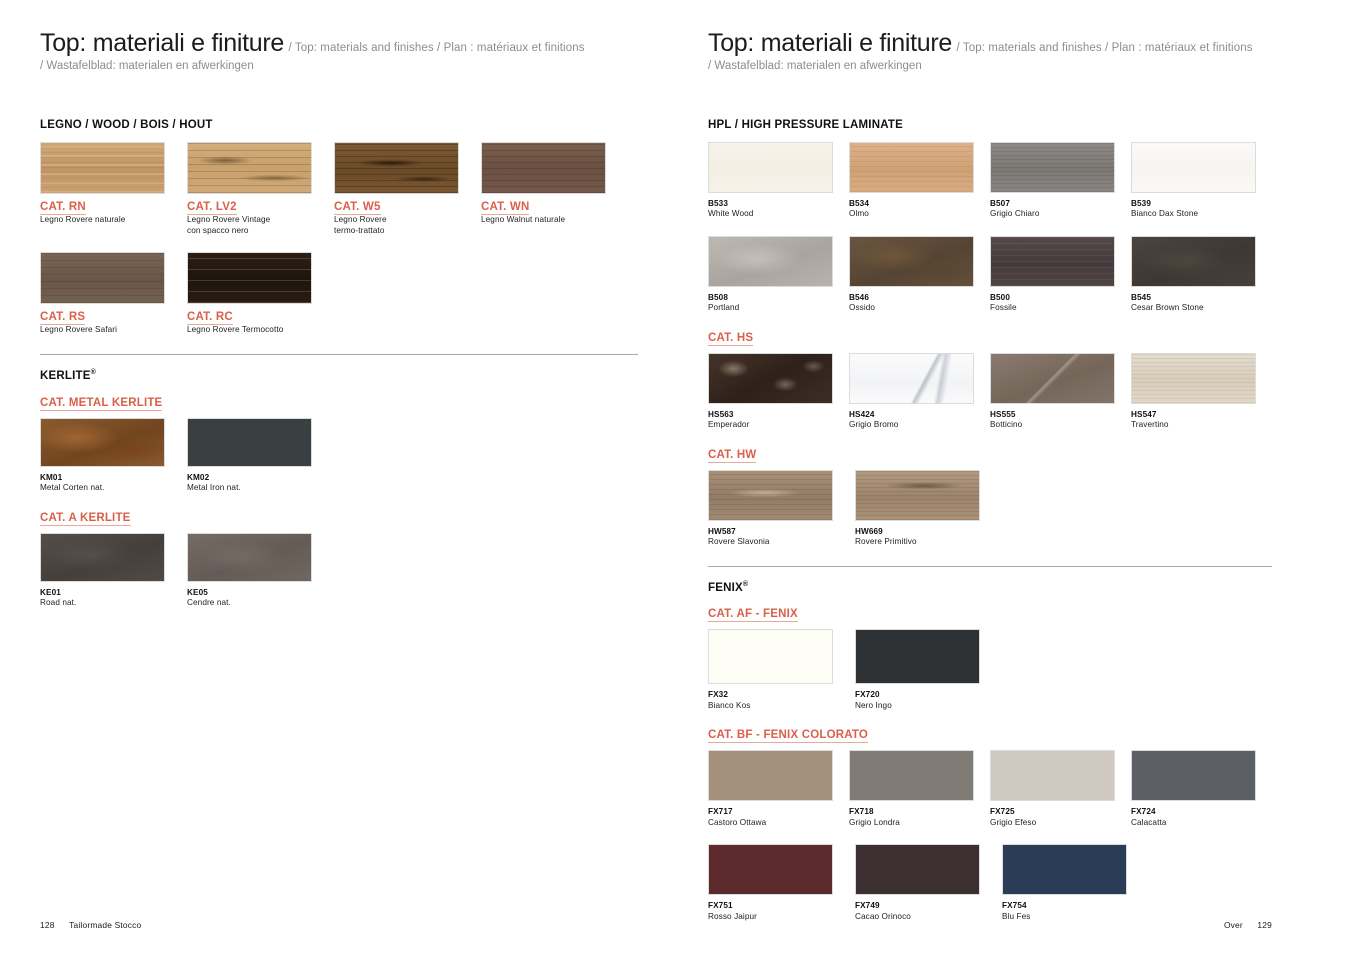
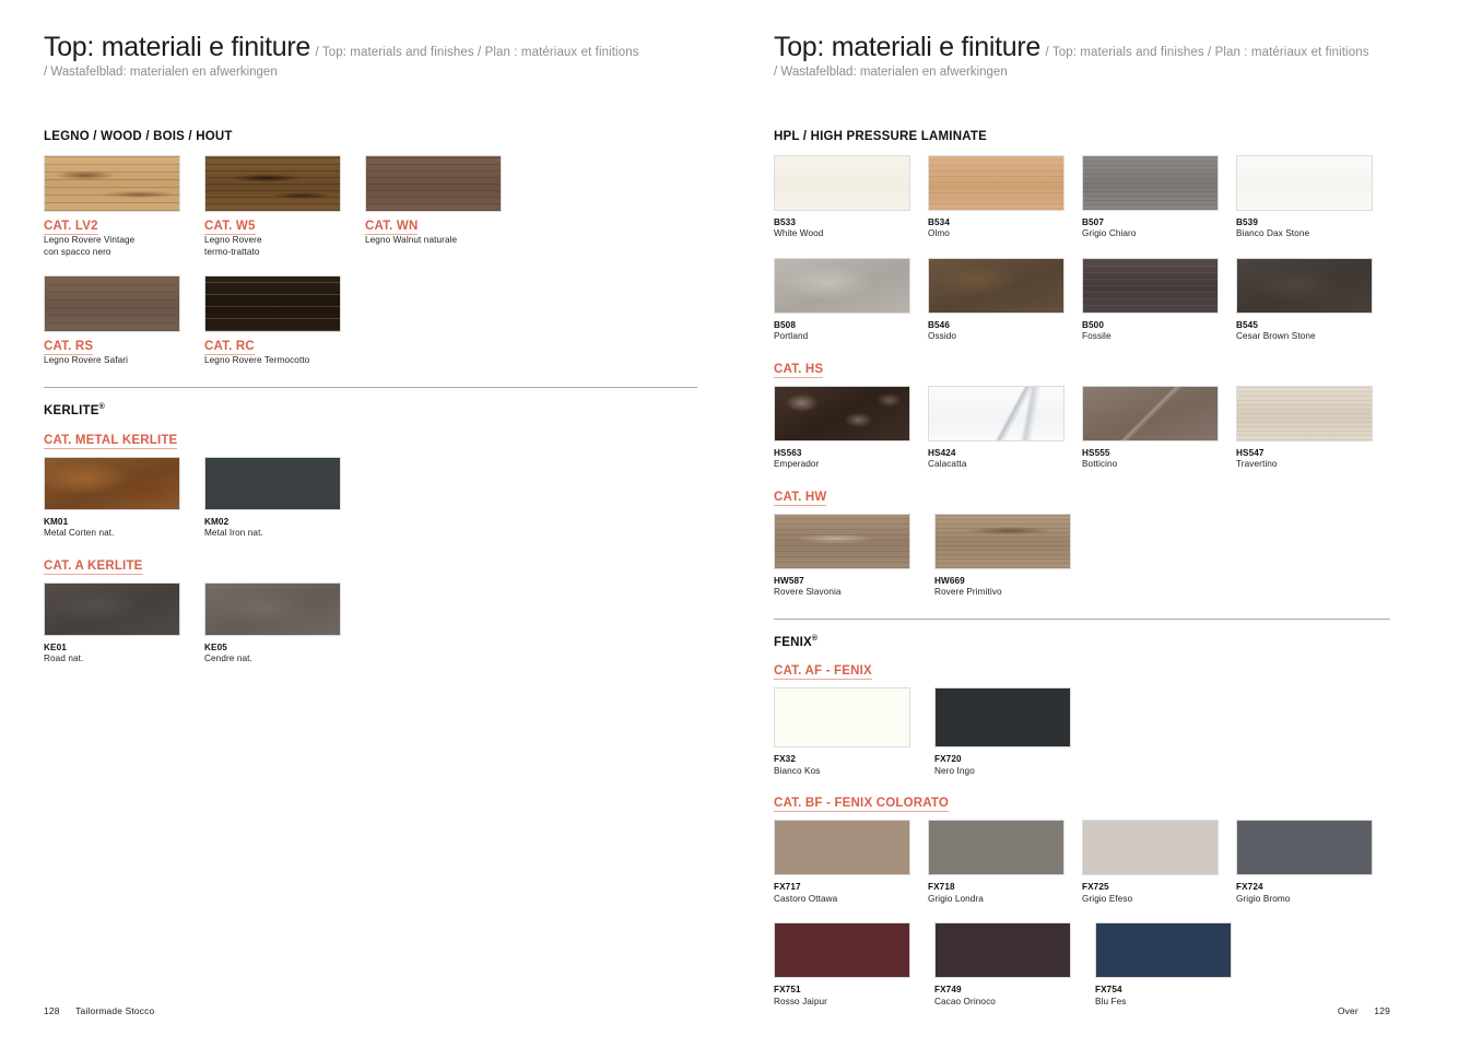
  Top: materiali e finiture / Top: materials and finishes / Plan : matériaux et finitions
  / Wastafelblad: materialen en afwerkingen
  LEGNO / WOOD / BOIS / HOUT
- CAT. RN
- Legno Rovere naturale
  CAT. LV2
  Legno Rovere Vintage
  con spacco nero
  CAT. W5
  Legno Rovere
  termo-trattato
  CAT. WN
  Legno Walnut naturale
  CAT. RS
  Legno Rovere Safari
  CAT. RC
  Legno Rovere Termocotto
  KERLITE
  CAT. METAL KERLITE
  KM01
  Metal Corten nat.
  KM02
  Metal Iron nat.
  CAT. A KERLITE
  KE01
  Road nat.
  KE05
  Cendre nat.
  128 Tailormade Stocco
  Top: materiali e finiture / Top: materials and finishes / Plan : matériaux et finitions
  / Wastafelblad: materialen en afwerkingen
  HPL / HIGH PRESSURE LAMINATE
  B533
  White Wood
  B534
  Olmo
  B507
  Grigio Chiaro
  B539
  Bianco Dax Stone
  B508
  Portland
  B546
  Ossido
  B500
  Fossile
  B545
  Cesar Brown Stone
  CAT. HS
  HS563
  Emperador
  HS424
- Grigio Bromo
+ Calacatta
  HS555
  Botticino
  HS547
  Travertino
  CAT. HW
  HW587
  Rovere Slavonia
  HW669
  Rovere Primitivo
  FENIX
  CAT. AF - FENIX
  FX32
  Bianco Kos
  FX720
  Nero Ingo
  CAT. BF - FENIX COLORATO
  FX717
  Castoro Ottawa
  FX718
  Grigio Londra
  FX725
  Grigio Efeso
  FX724
- Calacatta
+ Grigio Bromo
  FX751
  Rosso Jaipur
  FX749
  Cacao Orinoco
  FX754
  Blu Fes
  Over 129
